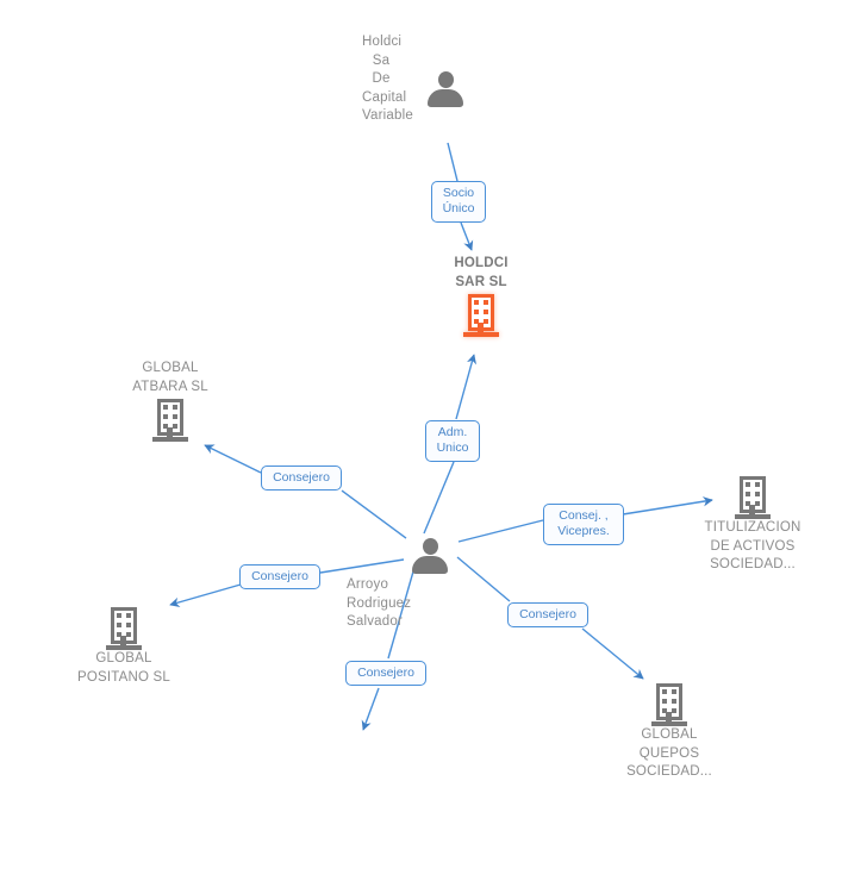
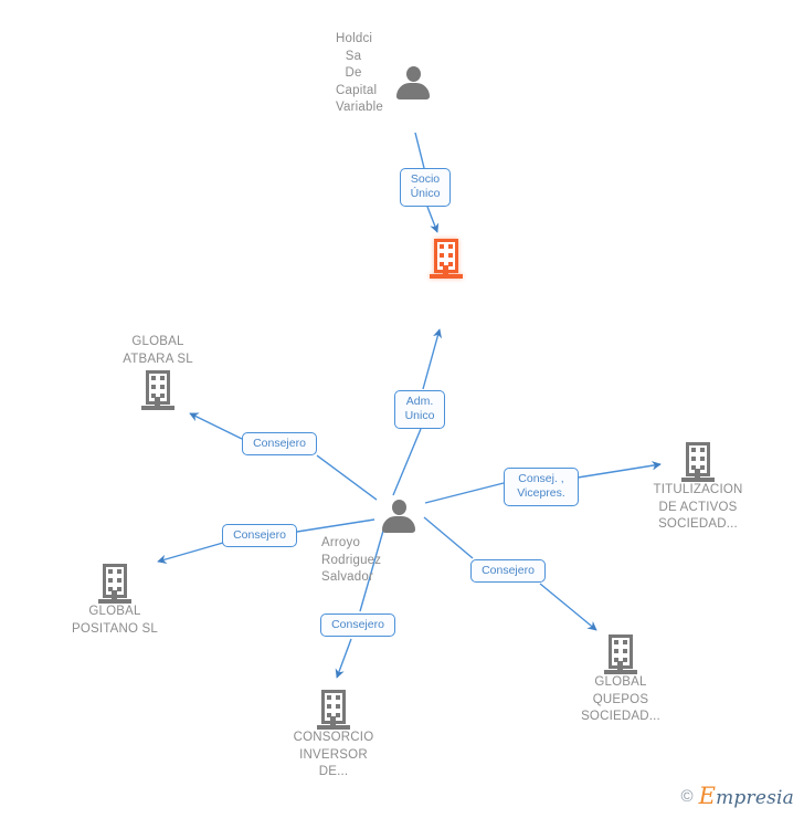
  Holdci Sa
  De Capital
  Variable
- HOLDCI
- SAR SL
  GLOBAL
  ATBARA SL
  TITULIZACION
  DE ACTIVOS
  SOCIEDAD...
  Arroyo
  Rodriguez
  Salvador
  GLOBAL
  POSITANO SL
  GLOBAL
  QUEPOS
  SOCIEDAD...
+ CONSORCIO
+ INVERSOR
+ DE...
  Socio
  Único
  Adm.
  Unico
  Consejero
  Consej. ,
  Vicepres.
  Consejero
  Consejero
  Consejero
+ ©
+ Empresia
